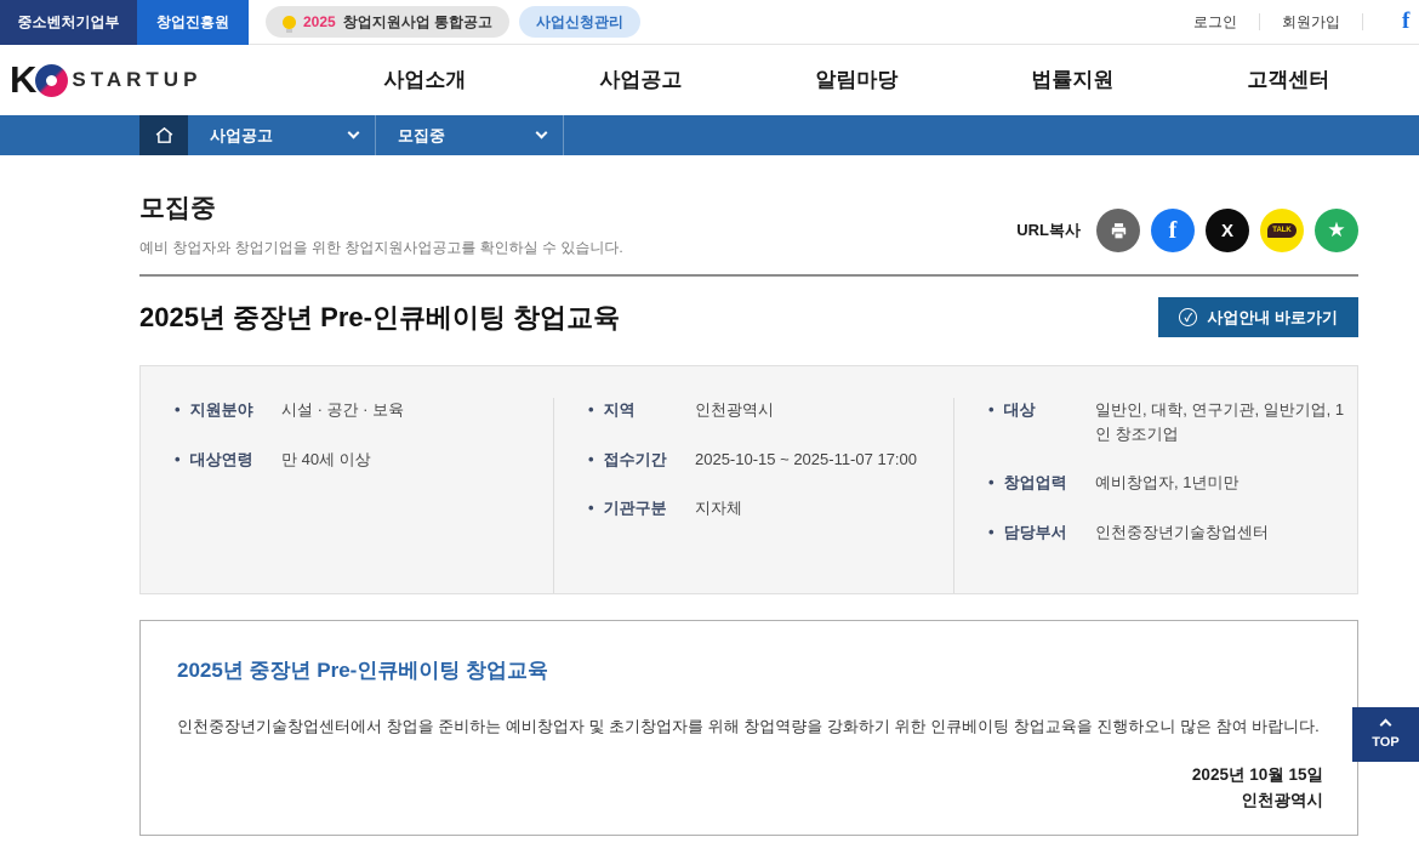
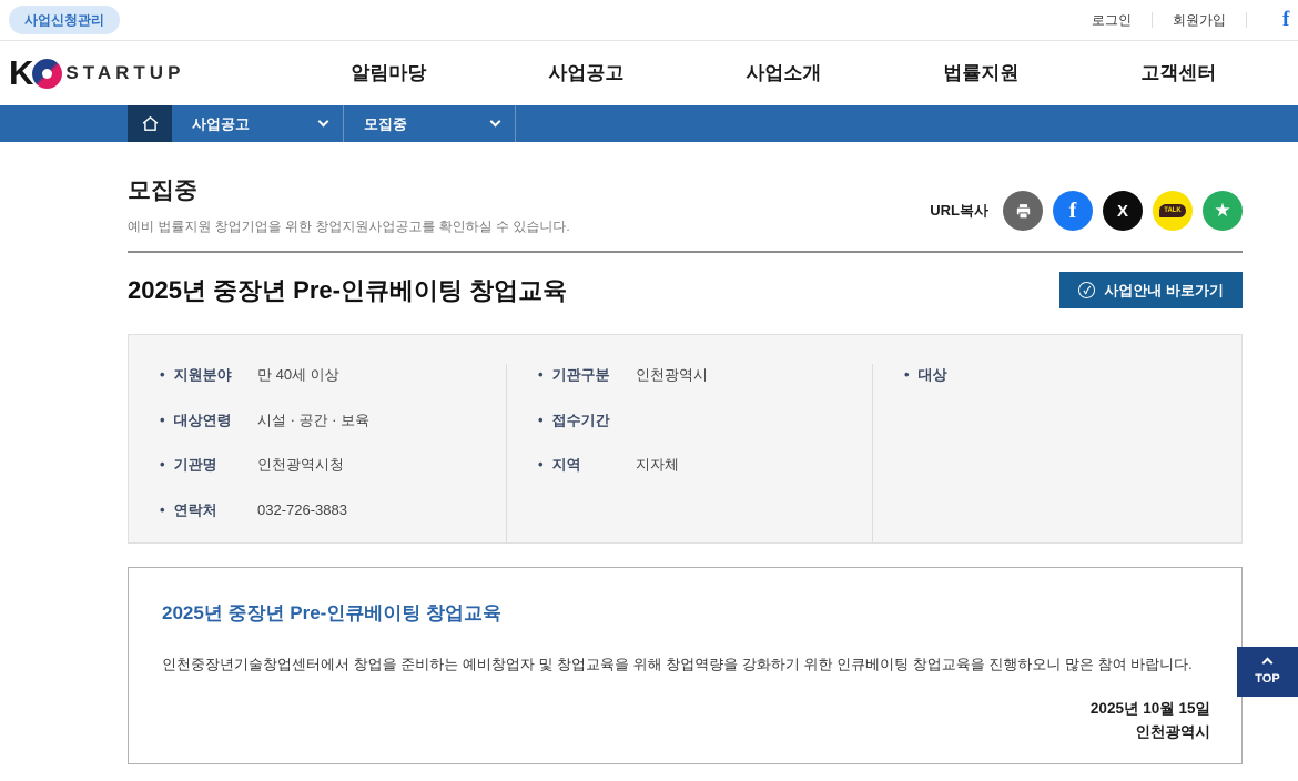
- 중소벤처기업부
- 창업진흥원
- 2025
- 창업지원사업 통합공고
  사업신청관리
  로그인
  회원가입
  f
  K
  STARTUP
- 사업소개
+ 알림마당
  사업공고
- 알림마당
+ 사업소개
  법률지원
  고객센터
  사업공고
  모집중
  모집중
- 예비 창업자와 창업기업을 위한 창업지원사업공고를 확인하실 수 있습니다.
+ 예비 법률지원 창업기업을 위한 창업지원사업공고를 확인하실 수 있습니다.
  URL복사
  f
  X
  ★
  2025년 중장년 Pre-인큐베이팅 창업교육
  ✓
  사업안내 바로가기
  지원분야
- 시설 · 공간 · 보육
+ 만 40세 이상
  대상연령
- 만 40세 이상
+ 시설 · 공간 · 보육
+ 기관명
+ 인천광역시청
+ 연락처
+ 032-726-3883
- 지역
+ 기관구분
  인천광역시
  접수기간
- 2025-10-15 ~ 2025-11-07 17:00
- 기관구분
+ 지역
  지자체
  대상
- 일반인, 대학, 연구기관, 일반기업, 1인 창조기업
- 창업업력
- 예비창업자, 1년미만
- 담당부서
- 인천중장년기술창업센터
  2025년 중장년 Pre-인큐베이팅 창업교육
- 인천중장년기술창업센터에서 창업을 준비하는 예비창업자 및 초기창업자를 위해 창업역량을 강화하기 위한 인큐베이팅 창업교육을 진행하오니 많은 참여 바랍니다.
+ 인천중장년기술창업센터에서 창업을 준비하는 예비창업자 및 창업교육을 위해 창업역량을 강화하기 위한 인큐베이팅 창업교육을 진행하오니 많은 참여 바랍니다.
  2025년 10월 15일
  인천광역시
  TOP
